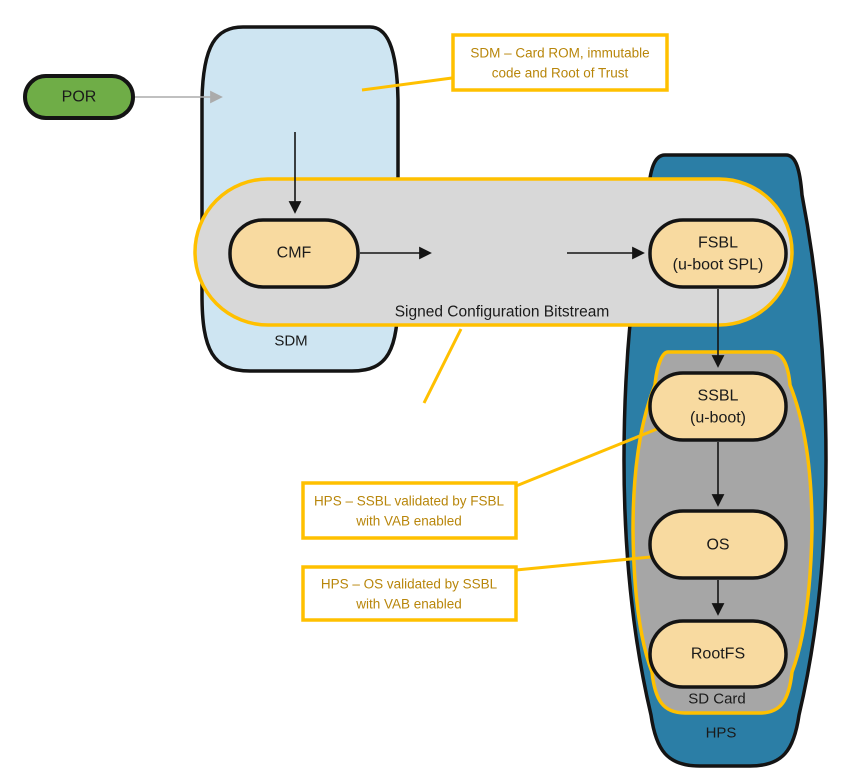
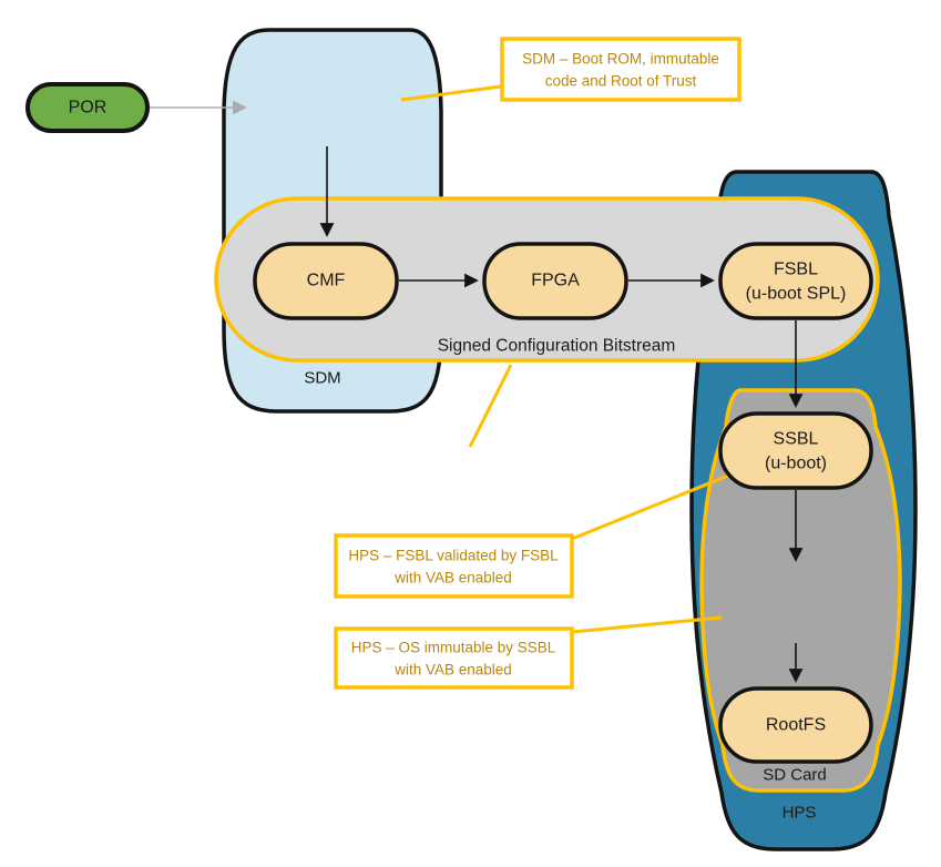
  POR
  CMF
+ FPGA
  FSBL
  (u-boot SPL)
  SSBL
  (u-boot)
- OS
  RootFS
  Signed Configuration Bitstream
  SDM
  SD Card
  HPS
- SDM – Card ROM, immutable
+ SDM – Boot ROM, immutable
  code and Root of Trust
- HPS – SSBL validated by FSBL
+ HPS – FSBL validated by FSBL
  with VAB enabled
- HPS – OS validated by SSBL
+ HPS – OS immutable by SSBL
  with VAB enabled
